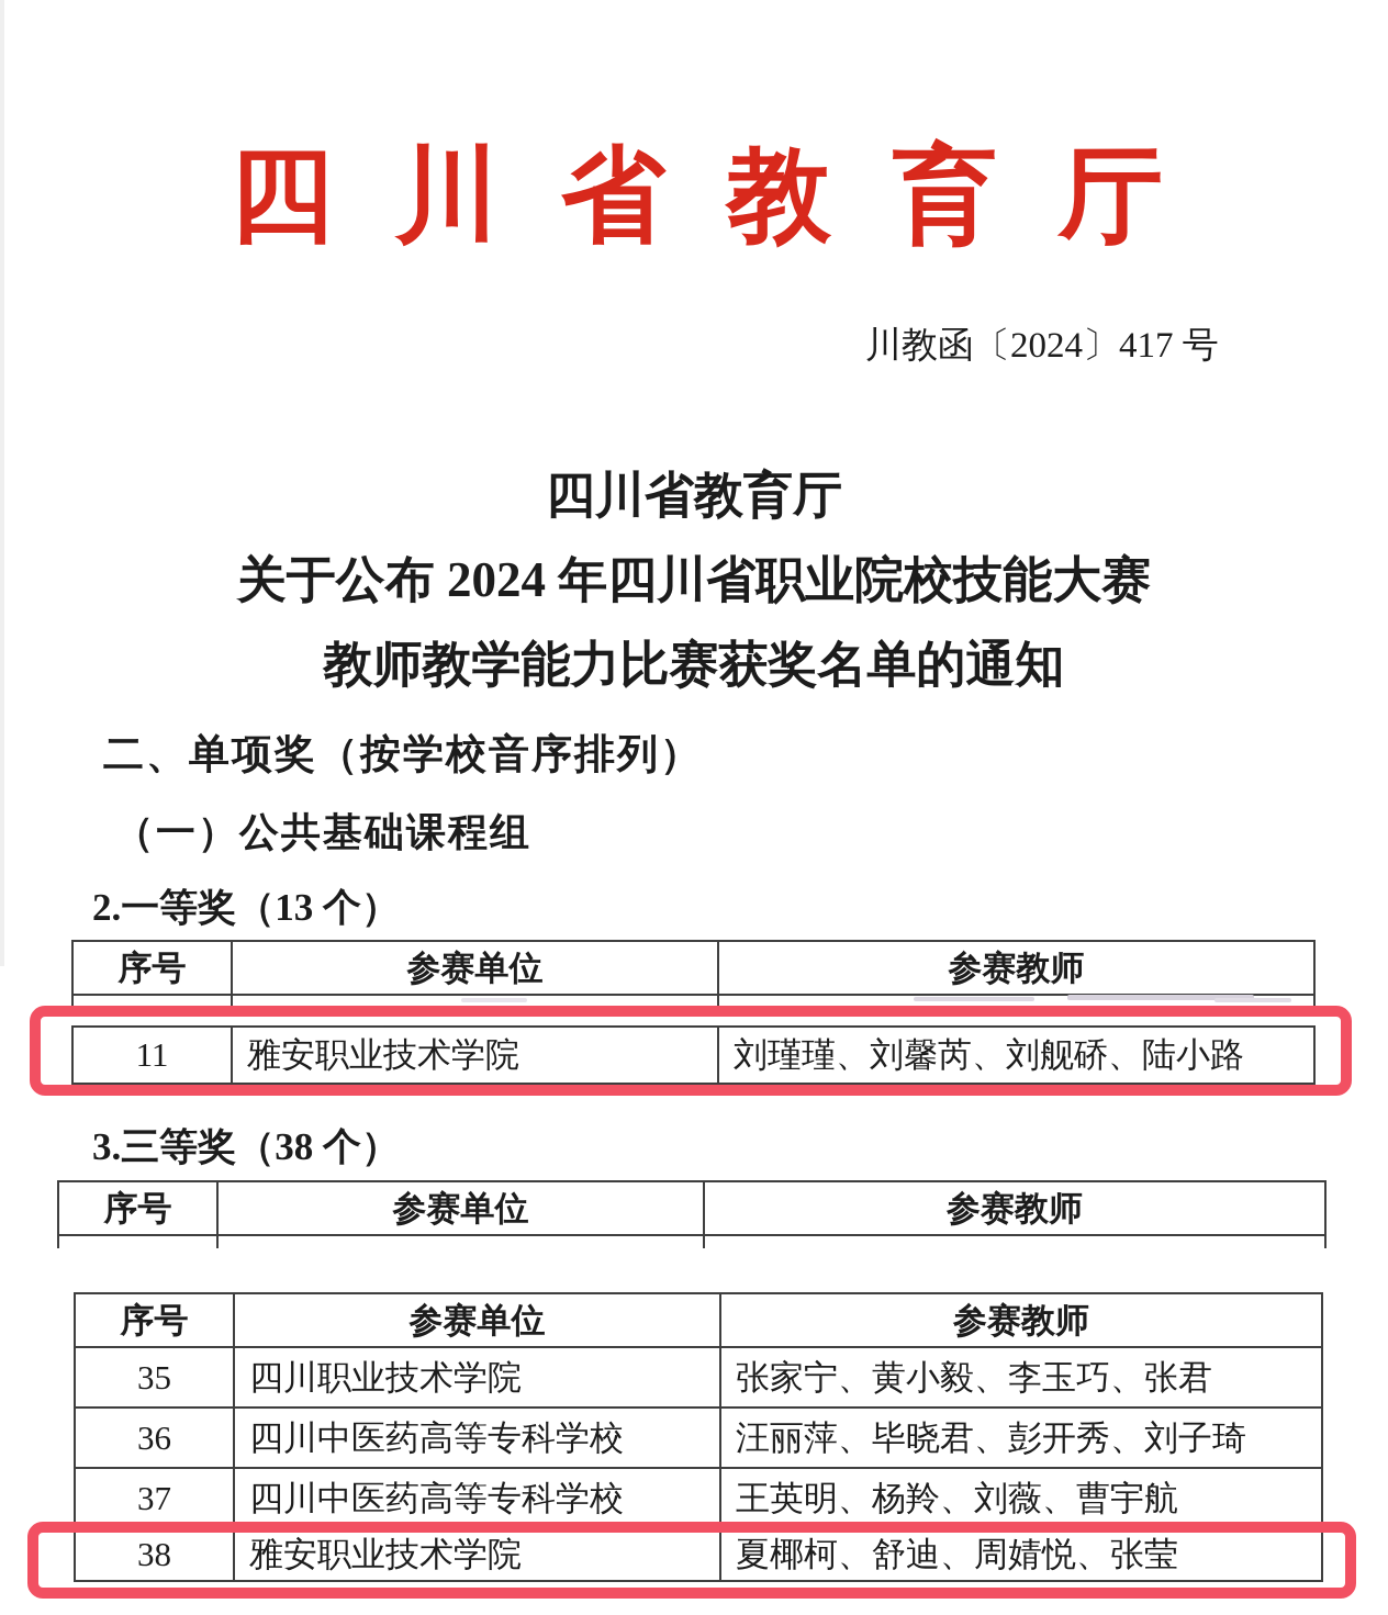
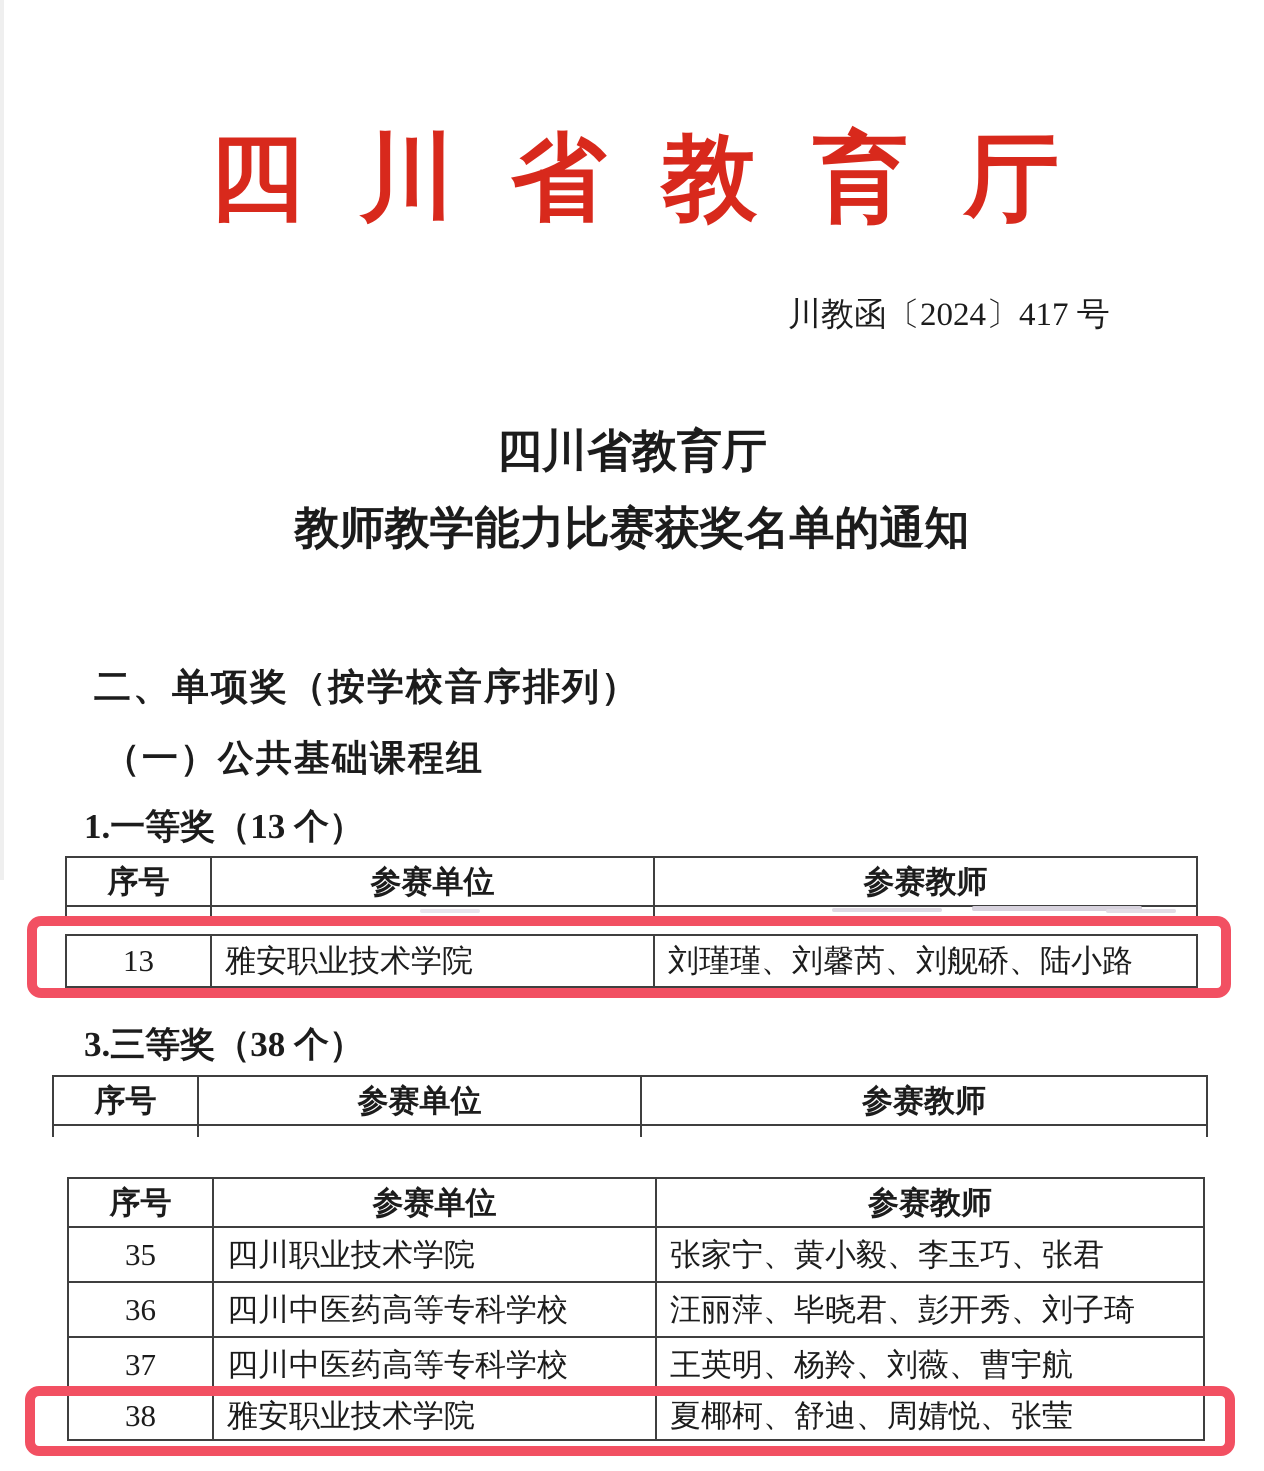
  四川省教育厅
  川教函〔2024〕417 号
  四川省教育厅
- 关于公布 2024 年四川省职业院校技能大赛
  教师教学能力比赛获奖名单的通知
  二、单项奖（按学校音序排列）
  （一）公共基础课程组
- 2.一等奖（13 个）
+ 1.一等奖（13 个）
  序号
  参赛单位
  参赛教师
- 11
+ 13
  雅安职业技术学院
  刘瑾瑾、刘馨芮、刘舰硚、陆小路
  3.三等奖（38 个）
  序号
  参赛单位
  参赛教师
  序号
  参赛单位
  参赛教师
  35
  四川职业技术学院
  张家宁、黄小毅、李玉巧、张君
  36
  四川中医药高等专科学校
  汪丽萍、毕晓君、彭开秀、刘子琦
  37
  四川中医药高等专科学校
  王英明、杨羚、刘薇、曹宇航
  38
  雅安职业技术学院
  夏椰柯、舒迪、周婧悦、张莹
